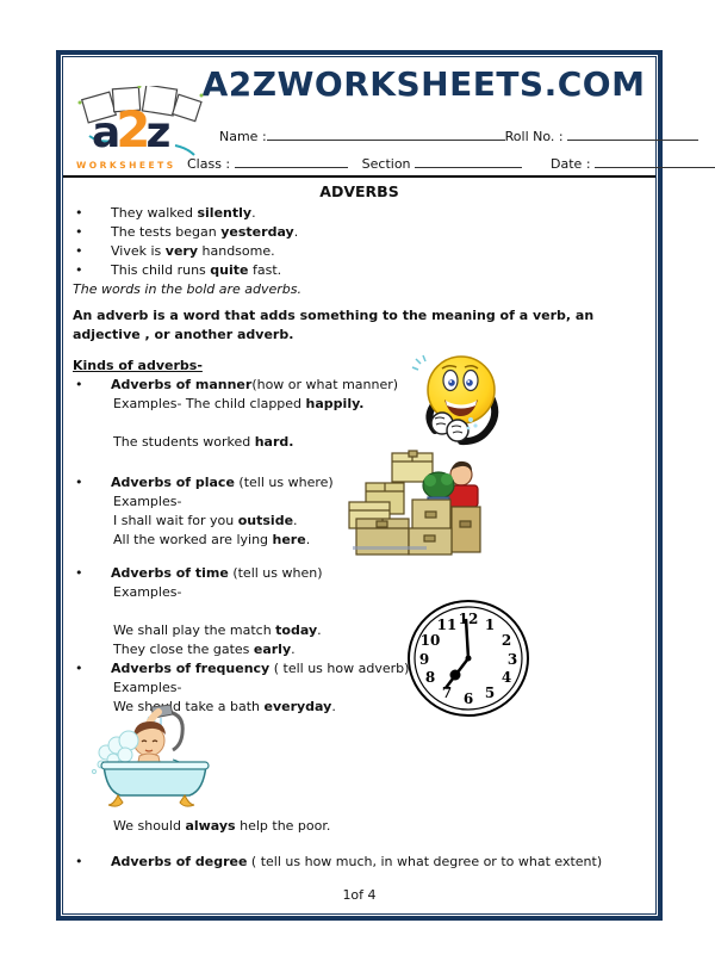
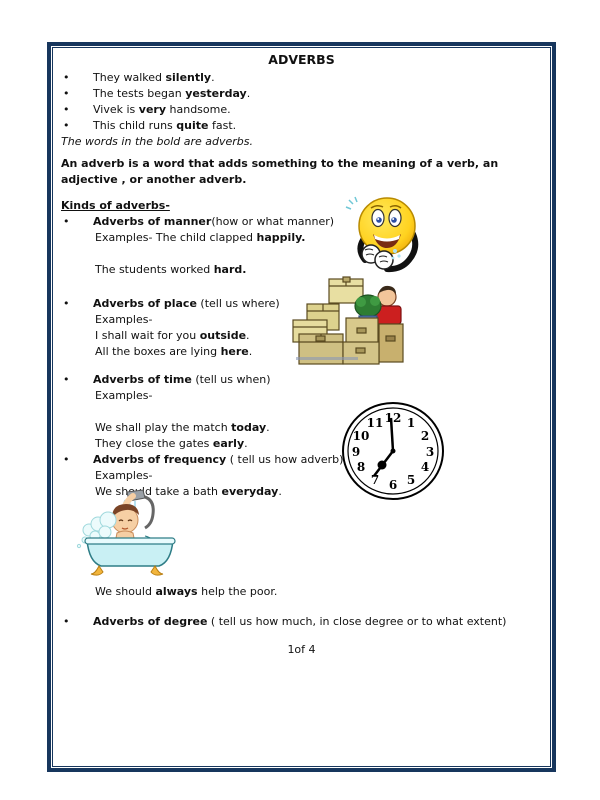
- A2ZWORKSHEETS.COM
- a2z
- WORKSHEETS
- Name : Roll No. :
- Class : Section Date :
  ADVERBS
  They walked silently.
  The tests began yesterday.
  Vivek is very handsome.
  This child runs quite fast.
  The words in the bold are adverbs.
  An adverb is a word that adds something to the meaning of a verb, an adjective , or another adverb.
  Kinds of adverbs-
  Adverbs of manner(how or what manner)
  Examples- The child clapped happily.
  The students worked hard.
  Adverbs of place (tell us where)
  Examples-
  I shall wait for you outside.
- All the worked are lying here.
+ All the boxes are lying here.
  Adverbs of time (tell us when)
  Examples-
  We shall play the match today.
  They close the gates early.
  Adverbs of frequency ( tell us how adverb)
  Examples-
  We shd take a bath everyday.
  We should always help the poor.
- Adverbs of degree ( tell us how much, in what degree or to what extent)
+ Adverbs of degree ( tell us how much, in close degree or to what extent)
  12
  1
  2
  3
  4
  5
  6
  7
  8
  9
  10
  11
  1of 4
